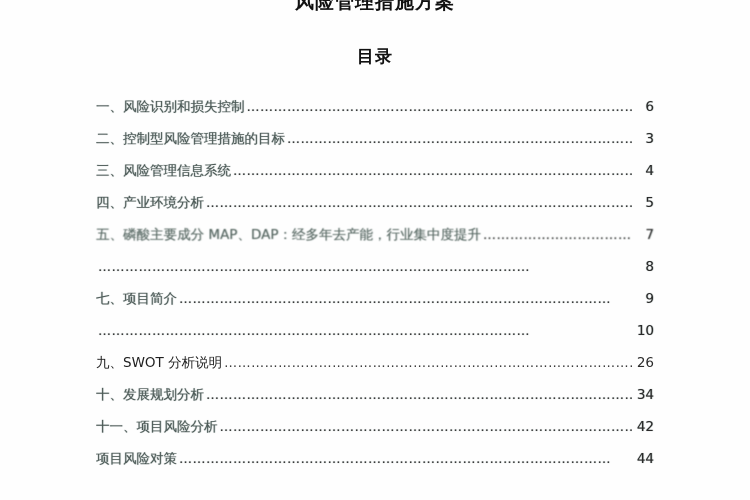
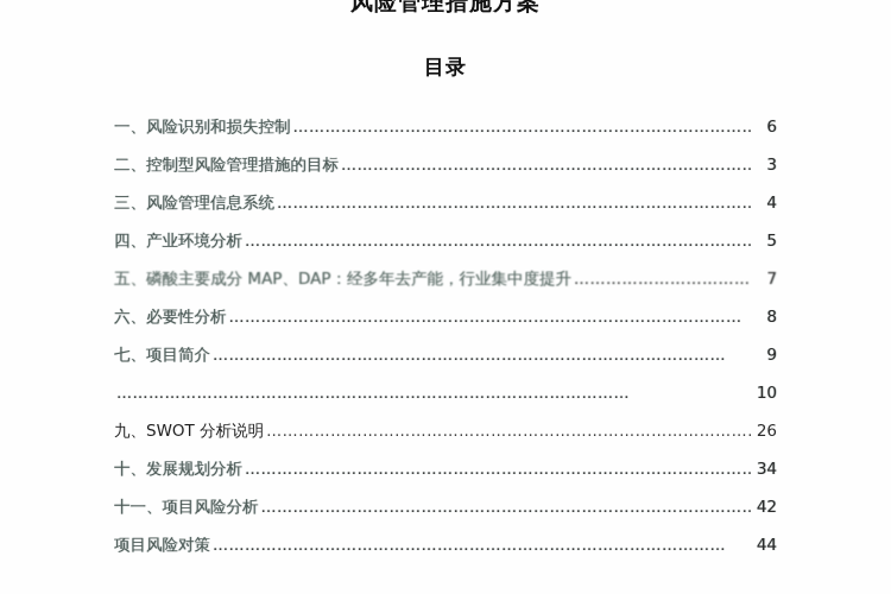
  风险管理措施方案
  目录
  一、风险识别和损失控制
  ……………………………………………………………………………
  6
  二、控制型风险管理措施的目标
  ……………………………………………………………………
  3
  三、风险管理信息系统
  ………………………………………………………………………………
  4
  四、产业环境分析
  ……………………………………………………………………………………
  5
  五、磷酸主要成分 MAP、DAP：经多年去产能，行业集中度提升
  7
+ 六、必要性分析
  ……………………………………………………………………………………
  8
  七、项目简介
  ……………………………………………………………………………………
  9
  ……………………………………………………………………………………
  10
  九、SWOT 分析说明
  ………………………………………………………………………………
  26
  十、发展规划分析
  ……………………………………………………………………………………
  34
  十一、项目风险分析
  …………………………………………………………………………………
  42
  项目风险对策
  ……………………………………………………………………………………
  44
